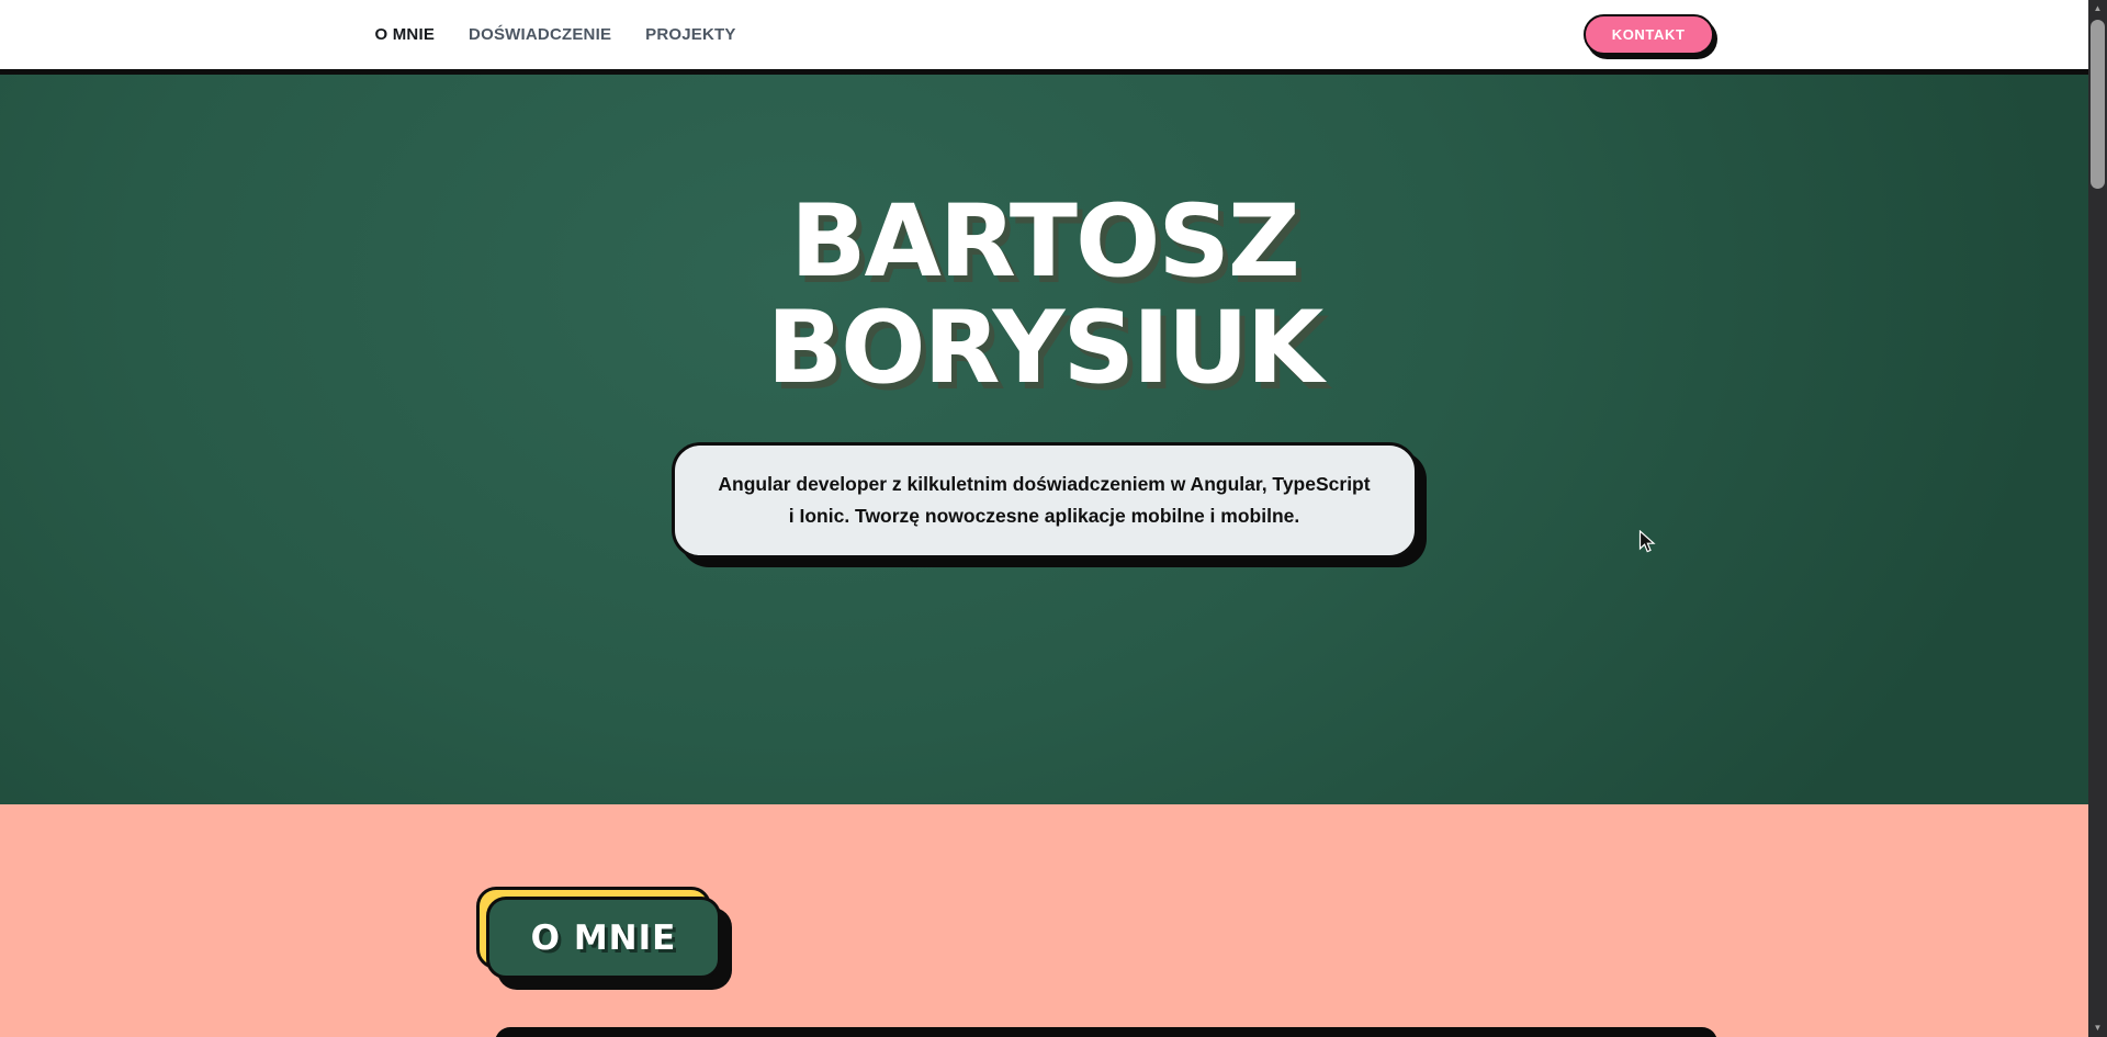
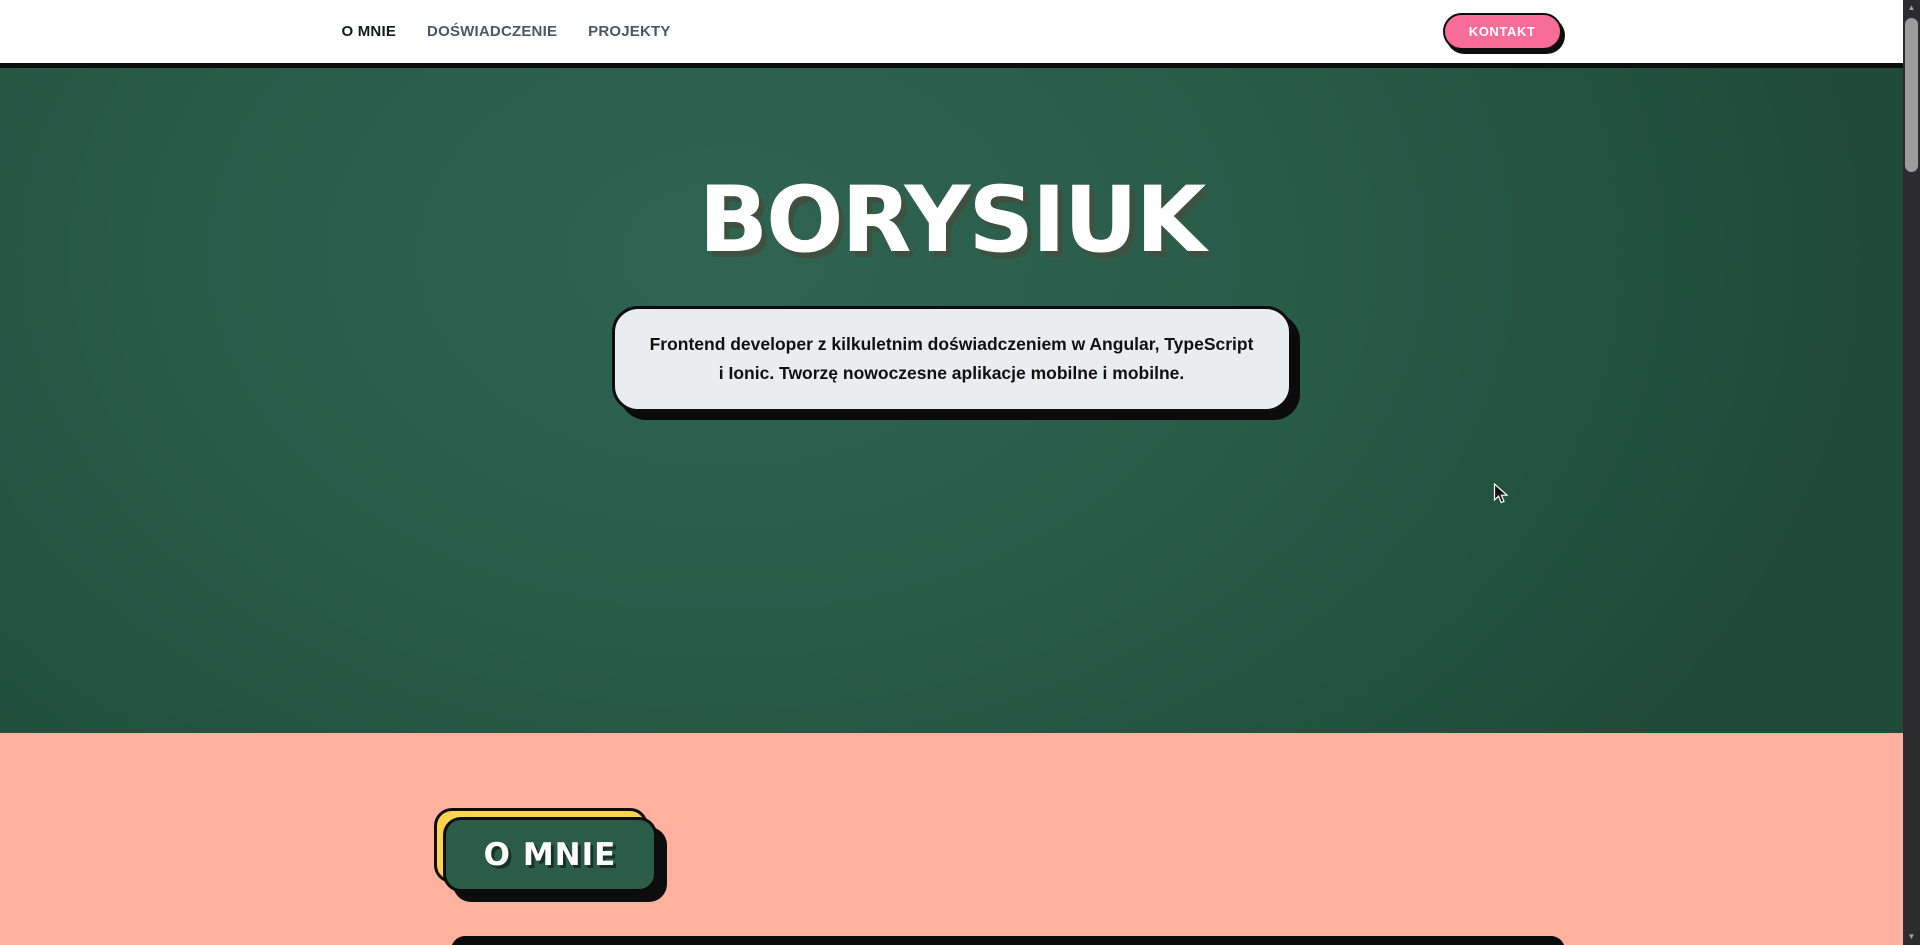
  O MNIE
  DOŚWIADCZENIE
  PROJEKTY
  KONTAKT
- BARTOSZ
  BORYSIUK
- Angular developer z kilkuletnim doświadczeniem w Angular, TypeScript
+ Frontend developer z kilkuletnim doświadczeniem w Angular, TypeScript
  i Ionic. Tworzę nowoczesne aplikacje mobilne i mobilne.
  O MNIE
  ▲
  ▼
